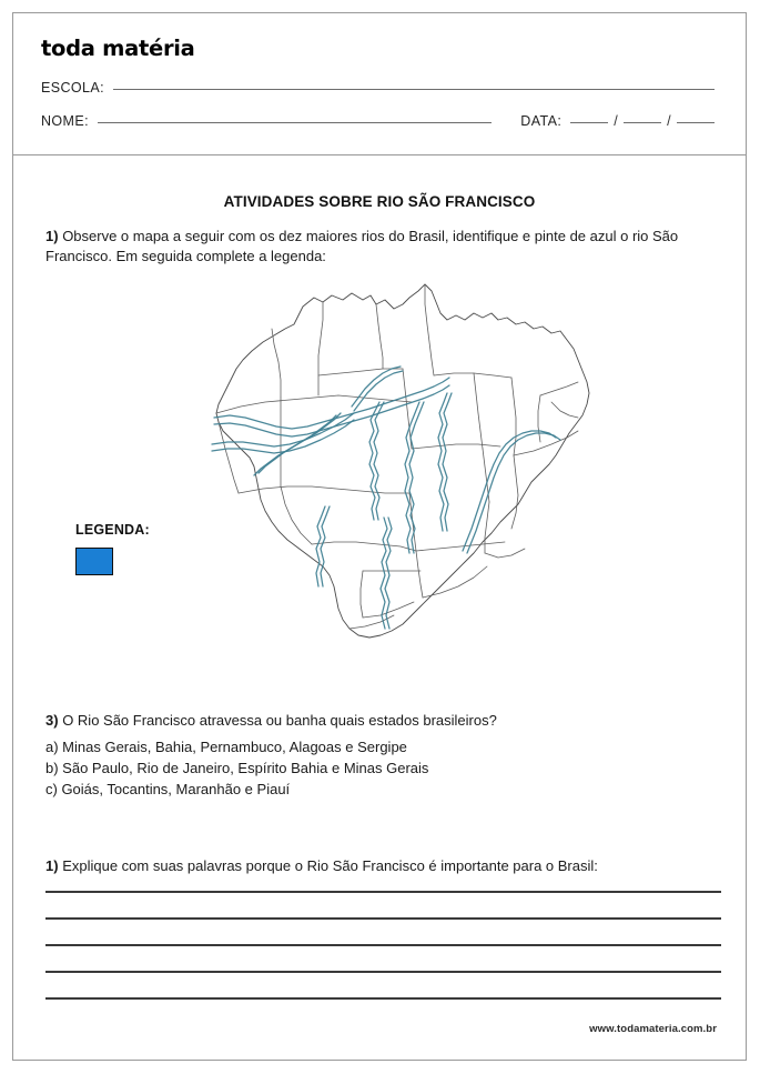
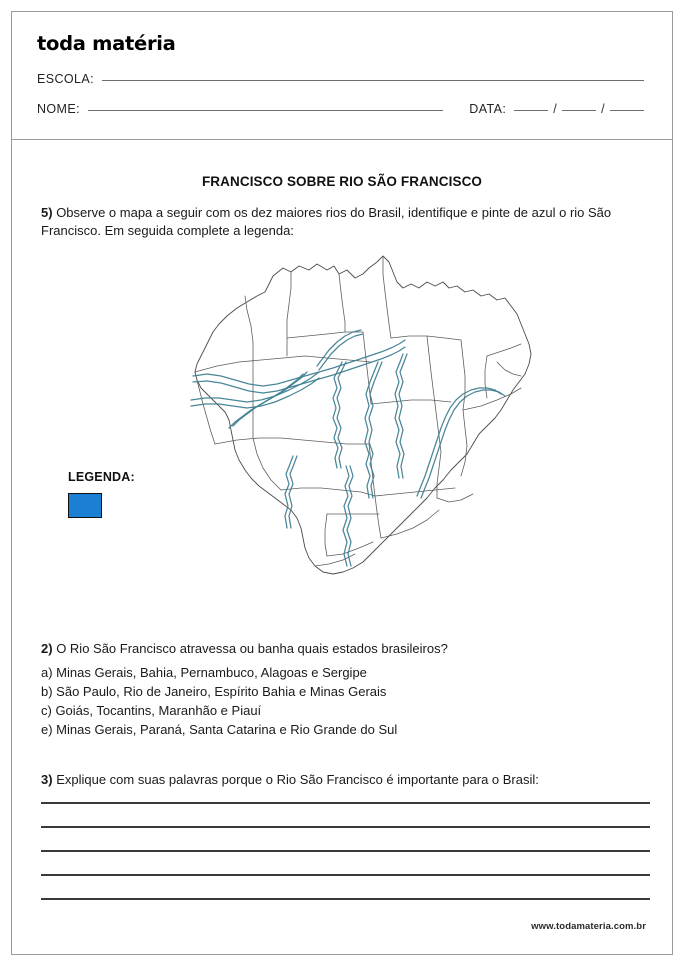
  toda matéria
  ESCOLA:
  NOME:
  DATA:
  /
  /
- ATIVIDADES SOBRE RIO SÃO FRANCISCO
+ FRANCISCO SOBRE RIO SÃO FRANCISCO
- 1) Observe o mapa a seguir com os dez maiores rios do Brasil, identifique e pinte de azul o rio São Francisco. Em seguida complete a legenda:
+ 5) Observe o mapa a seguir com os dez maiores rios do Brasil, identifique e pinte de azul o rio São Francisco. Em seguida complete a legenda:
  LEGENDA:
- 3) O Rio São Francisco atravessa ou banha quais estados brasileiros?
+ 2) O Rio São Francisco atravessa ou banha quais estados brasileiros?
  a) Minas Gerais, Bahia, Pernambuco, Alagoas e Sergipe
  b) São Paulo, Rio de Janeiro, Espírito Bahia e Minas Gerais
  c) Goiás, Tocantins, Maranhão e Piauí
+ e) Minas Gerais, Paraná, Santa Catarina e Rio Grande do Sul
- 1) Explique com suas palavras porque o Rio São Francisco é importante para o Brasil:
+ 3) Explique com suas palavras porque o Rio São Francisco é importante para o Brasil:
  www.todamateria.com.br
